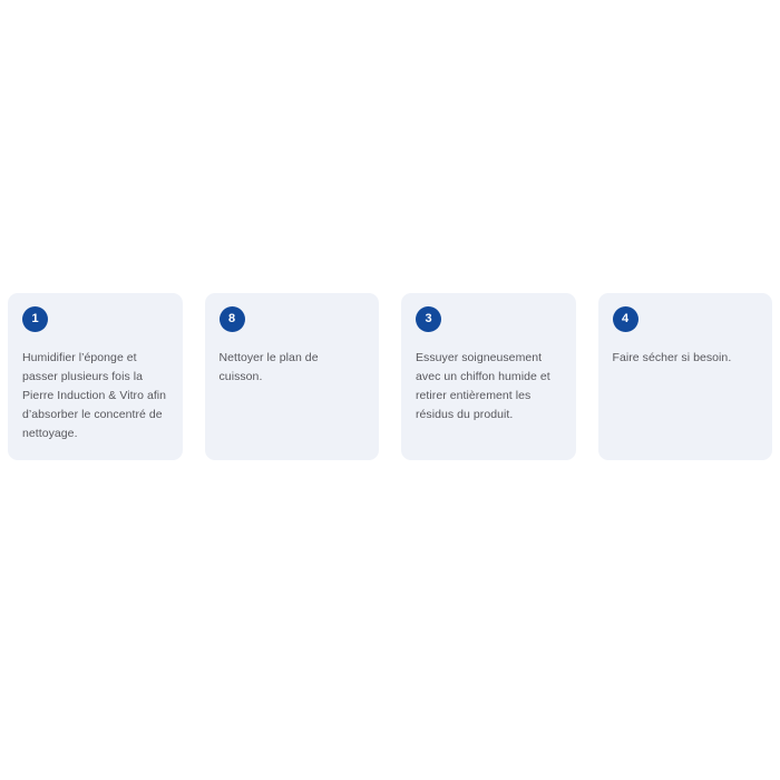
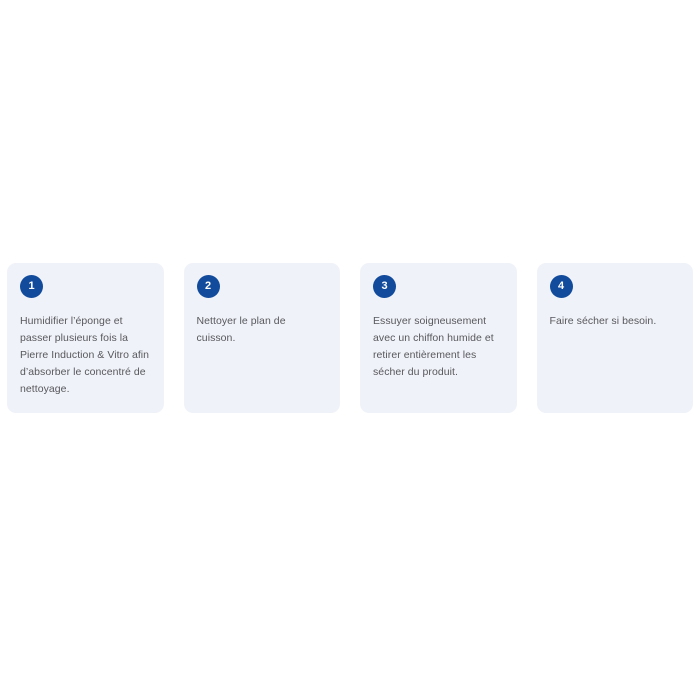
  1
  Humidifier l’éponge et passer plusieurs fois la Pierre Induction & Vitro afin d’absorber le concentré de nettoyage.
- 8
+ 2
  Nettoyer le plan de cuisson.
  3
- Essuyer soigneusement avec un chiffon humide et retirer entièrement les résidus du produit.
+ Essuyer soigneusement avec un chiffon humide et retirer entièrement les sécher du produit.
  4
  Faire sécher si besoin.
